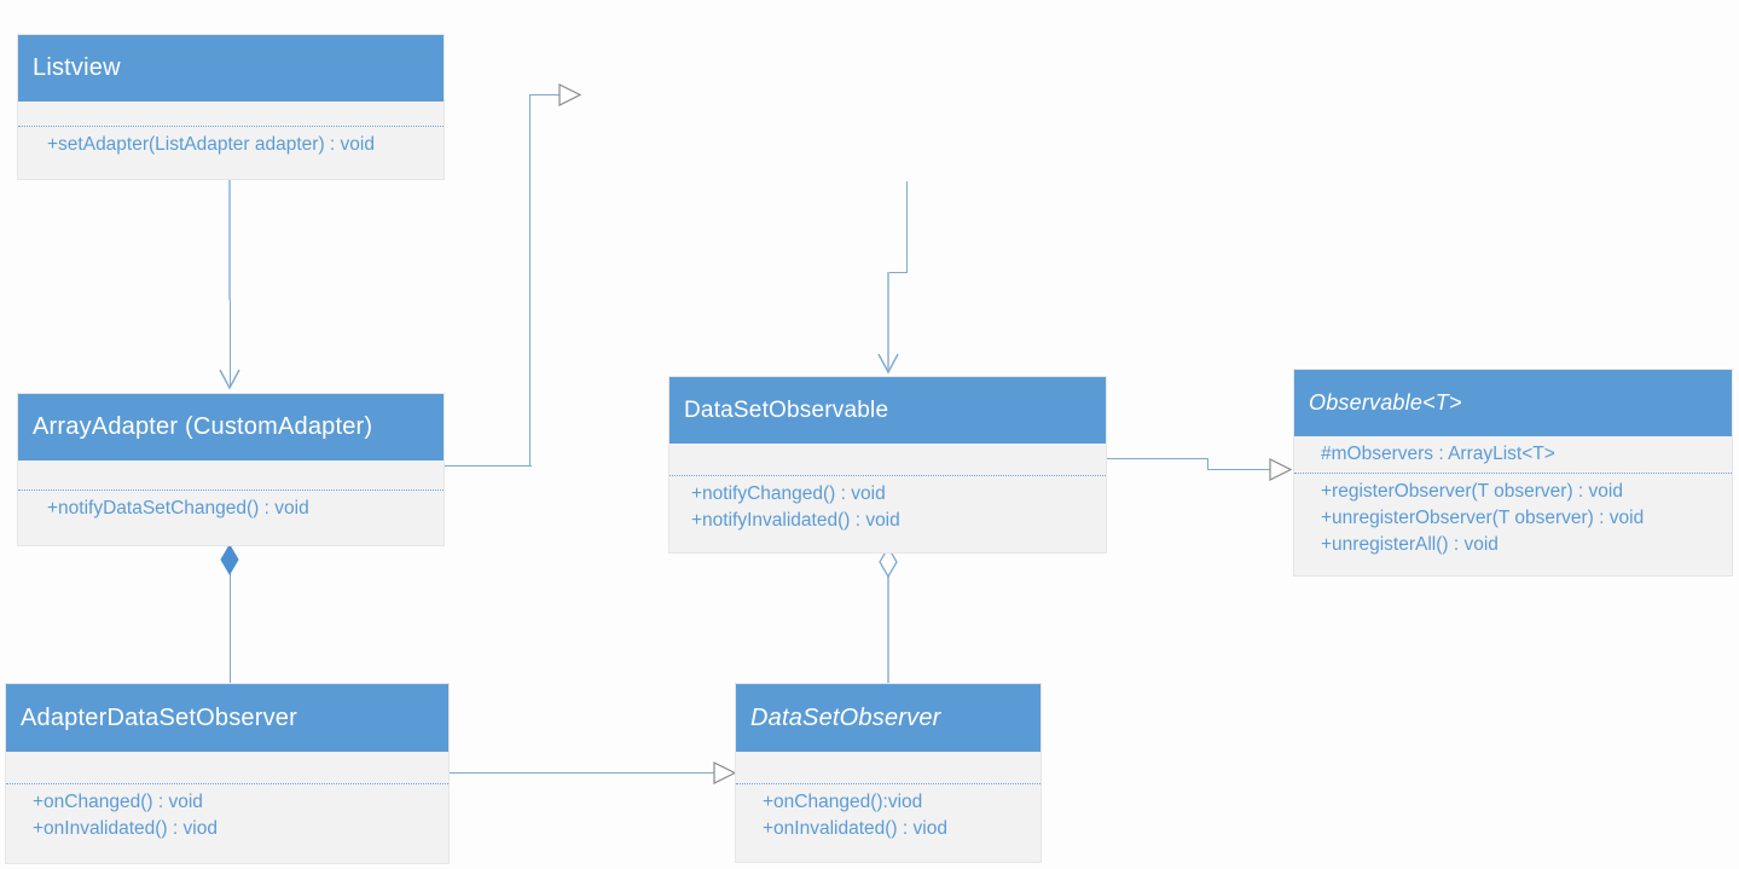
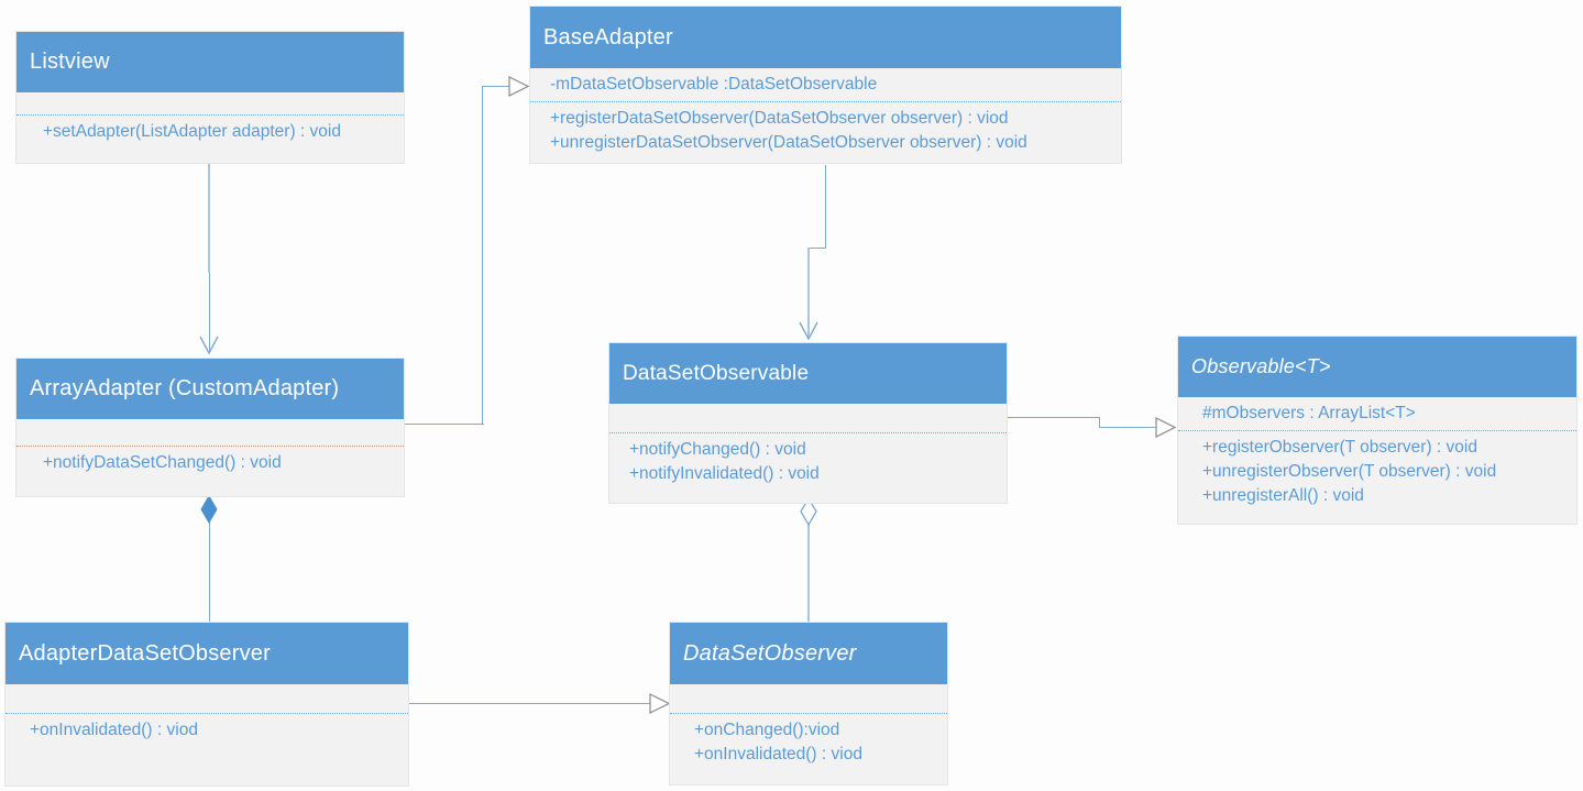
  Listview
  +setAdapter(ListAdapter adapter) : void
+ BaseAdapter
+ -mDataSetObservable :DataSetObservable
+ +registerDataSetObserver(DataSetObserver observer) : viod
+ +unregisterDataSetObserver(DataSetObserver observer) : void
  ArrayAdapter (CustomAdapter)
  +notifyDataSetChanged() : void
  DataSetObservable
  +notifyChanged() : void
  +notifyInvalidated() : void
  Observable<T>
  #mObservers : ArrayList<T>
  +registerObserver(T observer) : void
  +unregisterObserver(T observer) : void
  +unregisterAll() : void
  AdapterDataSetObserver
- +onChanged() : void
  +onInvalidated() : viod
  DataSetObserver
  +onChanged():viod
  +onInvalidated() : viod
